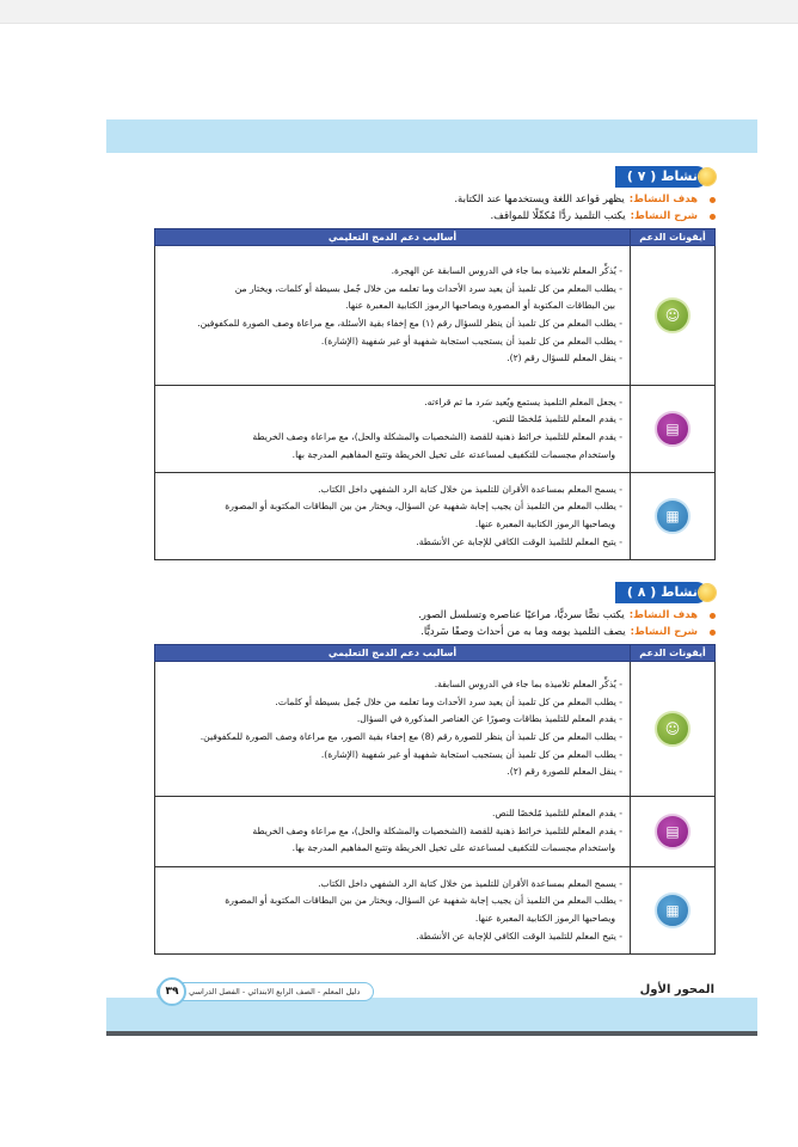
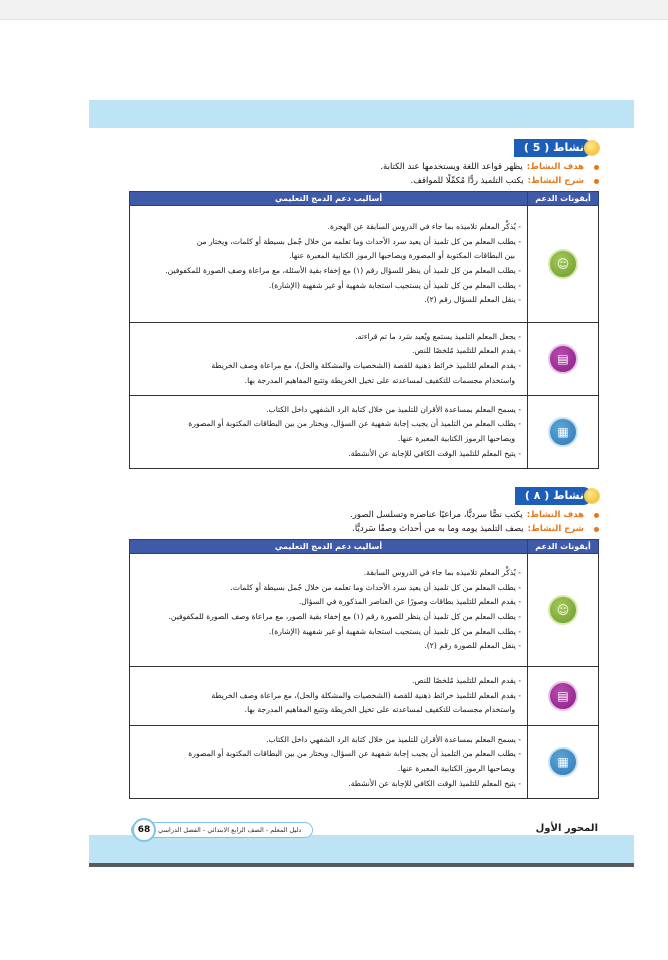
- نشاط ( ٧ )
+ نشاط ( 5 )
  هدف النشاط:
  يظهر قواعد اللغة ويستخدمها عند الكتابة.
  شرح النشاط:
  يكتب التلميذ ردًّا مُكمِّلًا للمواقف.
  أيقونات الدعم	أساليب دعم الدمج التعليمي
  ☺	- يُذكِّر المعلم تلاميذه بما جاء في الدروس السابقة عن الهجرة. - يطلب المعلم من كل تلميذ أن يعيد سرد الأحداث وما تعلمه من خلال جُمل بسيطة أو كلمات، ويختار من بين البطاقات المكتوبة أو المصورة ويصاحبها الرموز الكتابية المعبرة عنها. - يطلب المعلم من كل تلميذ أن ينظر للسؤال رقم (١) مع إخفاء بقية الأسئلة، مع مراعاة وصف الصورة للمكفوفين. - يطلب المعلم من كل تلميذ أن يستجيب استجابة شفهية أو غير شفهية (الإشارة). - ينقل المعلم للسؤال رقم (٢).
  ▤	- يجعل المعلم التلميذ يستمع ويُعيد سَرد ما تم قراءته. - يقدم المعلم للتلميذ مُلخصًا للنص. - يقدم المعلم للتلميذ خرائط ذهنية للقصة (الشخصيات والمشكلة والحل)، مع مراعاة وصف الخريطة واستخدام مجسمات للتكفيف لمساعدته على تخيل الخريطة وتتبع المفاهيم المدرجة بها.
  ▦	- يسمح المعلم بمساعدة الأقران للتلميذ من خلال كتابة الرد الشفهي داخل الكتاب. - يطلب المعلم من التلميذ أن يجيب إجابة شفهية عن السؤال، ويختار من بين البطاقات المكتوبة أو المصورة ويصاحبها الرموز الكتابية المعبرة عنها. - يتيح المعلم للتلميذ الوقت الكافي للإجابة عن الأنشطة.
  نشاط ( ٨ )
  هدف النشاط:
  يكتب نصًّا سرديًّا، مراعيًا عناصره وتسلسل الصور.
  شرح النشاط:
  يصف التلميذ يومه وما به من أحداث وصفًا سَرديًّا.
  أيقونات الدعم	أساليب دعم الدمج التعليمي
- ☺	- يُذكِّر المعلم تلاميذه بما جاء في الدروس السابقة. - يطلب المعلم من كل تلميذ أن يعيد سرد الأحداث وما تعلمه من خلال جُمل بسيطة أو كلمات. - يقدم المعلم للتلميذ بطاقات وصورًا عن العناصر المذكورة في السؤال. - يطلب المعلم من كل تلميذ أن ينظر للصورة رقم (8) مع إخفاء بقية الصور، مع مراعاة وصف الصورة للمكفوفين. - يطلب المعلم من كل تلميذ أن يستجيب استجابة شفهية أو غير شفهية (الإشارة). - ينقل المعلم للصورة رقم (٢).
+ ☺	- يُذكِّر المعلم تلاميذه بما جاء في الدروس السابقة. - يطلب المعلم من كل تلميذ أن يعيد سرد الأحداث وما تعلمه من خلال جُمل بسيطة أو كلمات. - يقدم المعلم للتلميذ بطاقات وصورًا عن العناصر المذكورة في السؤال. - يطلب المعلم من كل تلميذ أن ينظر للصورة رقم (١) مع إخفاء بقية الصور، مع مراعاة وصف الصورة للمكفوفين. - يطلب المعلم من كل تلميذ أن يستجيب استجابة شفهية أو غير شفهية (الإشارة). - ينقل المعلم للصورة رقم (٢).
  ▤	- يقدم المعلم للتلميذ مُلخصًا للنص. - يقدم المعلم للتلميذ خرائط ذهنية للقصة (الشخصيات والمشكلة والحل)، مع مراعاة وصف الخريطة واستخدام مجسمات للتكفيف لمساعدته على تخيل الخريطة وتتبع المفاهيم المدرجة بها.
  ▦	- يسمح المعلم بمساعدة الأقران للتلميذ من خلال كتابة الرد الشفهي داخل الكتاب. - يطلب المعلم من التلميذ أن يجيب إجابة شفهية عن السؤال، ويختار من بين البطاقات المكتوبة أو المصورة ويصاحبها الرموز الكتابية المعبرة عنها. - يتيح المعلم للتلميذ الوقت الكافي للإجابة عن الأنشطة.
  المحور الأول
- ٣٩
+ 68
  دليل المعلم - الصف الرابع الابتدائي - الفصل الدراسي
